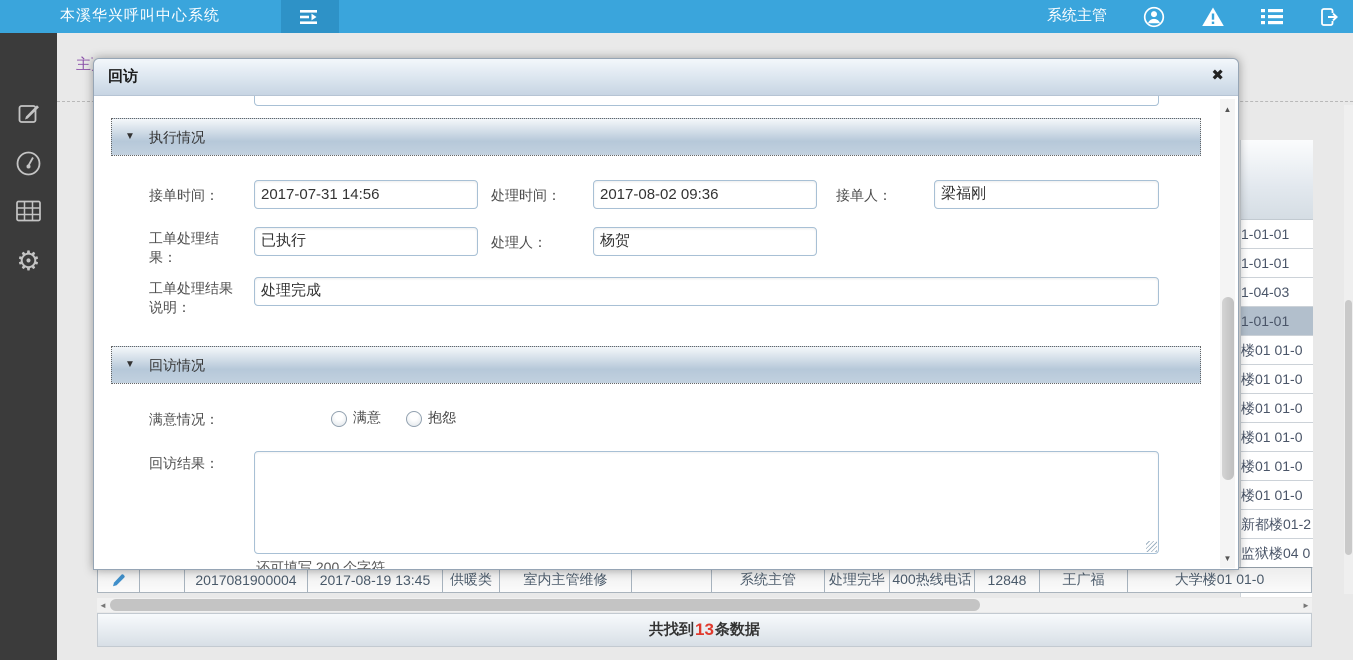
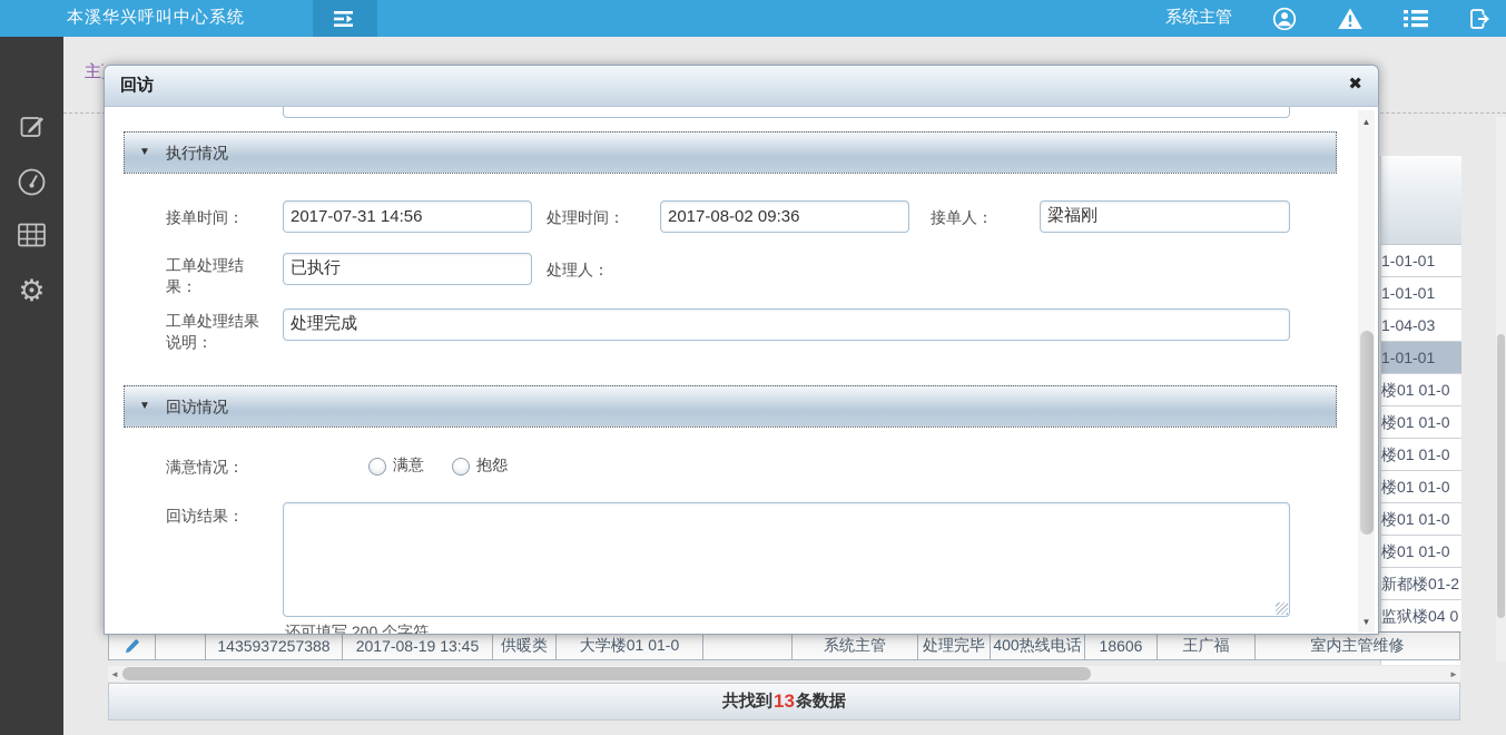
  1-01-01
  1-01-01
  1-04-03
  1-01-01
  楼01 01-0
  楼01 01-0
  楼01 01-0
  楼01 01-0
  楼01 01-0
  楼01 01-0
  新都楼01-2
  监狱楼04 0
- 2017081900004
+ 1435937257388
  2017-08-19 13:45
  供暖类
- 室内主管维修
+ 大学楼01 01-0
  系统主管
  处理完毕
  400热线电话
- 12848
+ 18606
  王广福
- 大学楼01 01-0
+ 室内主管维修
  ◄
  ►
  共找到
  13
  条数据
  回访
  ✖
  ▼
  执行情况
  接单时间：
  2017-07-31 14:56
  处理时间：
  2017-08-02 09:36
  接单人：
  梁福刚
  工单处理结果：
  已执行
  处理人：
- 杨贺
  工单处理结果说明：
  处理完成
  ▼
  回访情况
  满意情况：
  满意
  抱怨
  回访结果：
  还可填写 200 个字符
  ▲
  ▼
  本溪华兴呼叫中心系统
  系统主管
  ⚙
